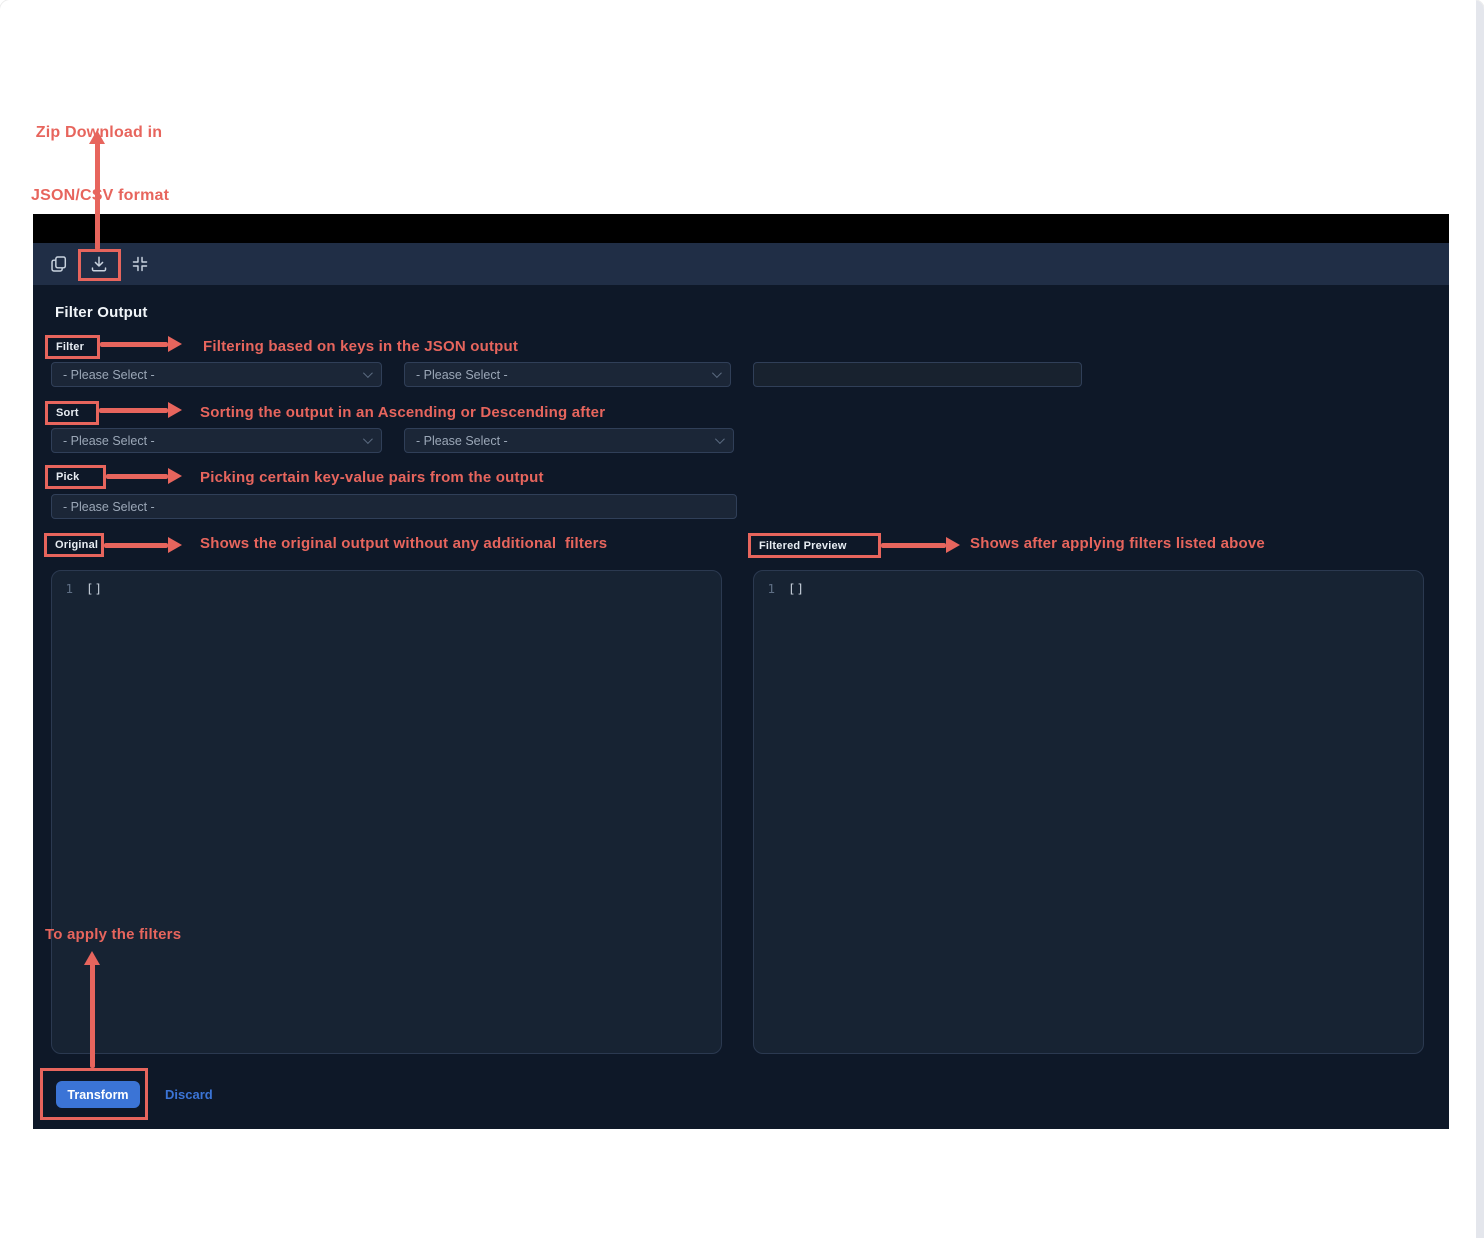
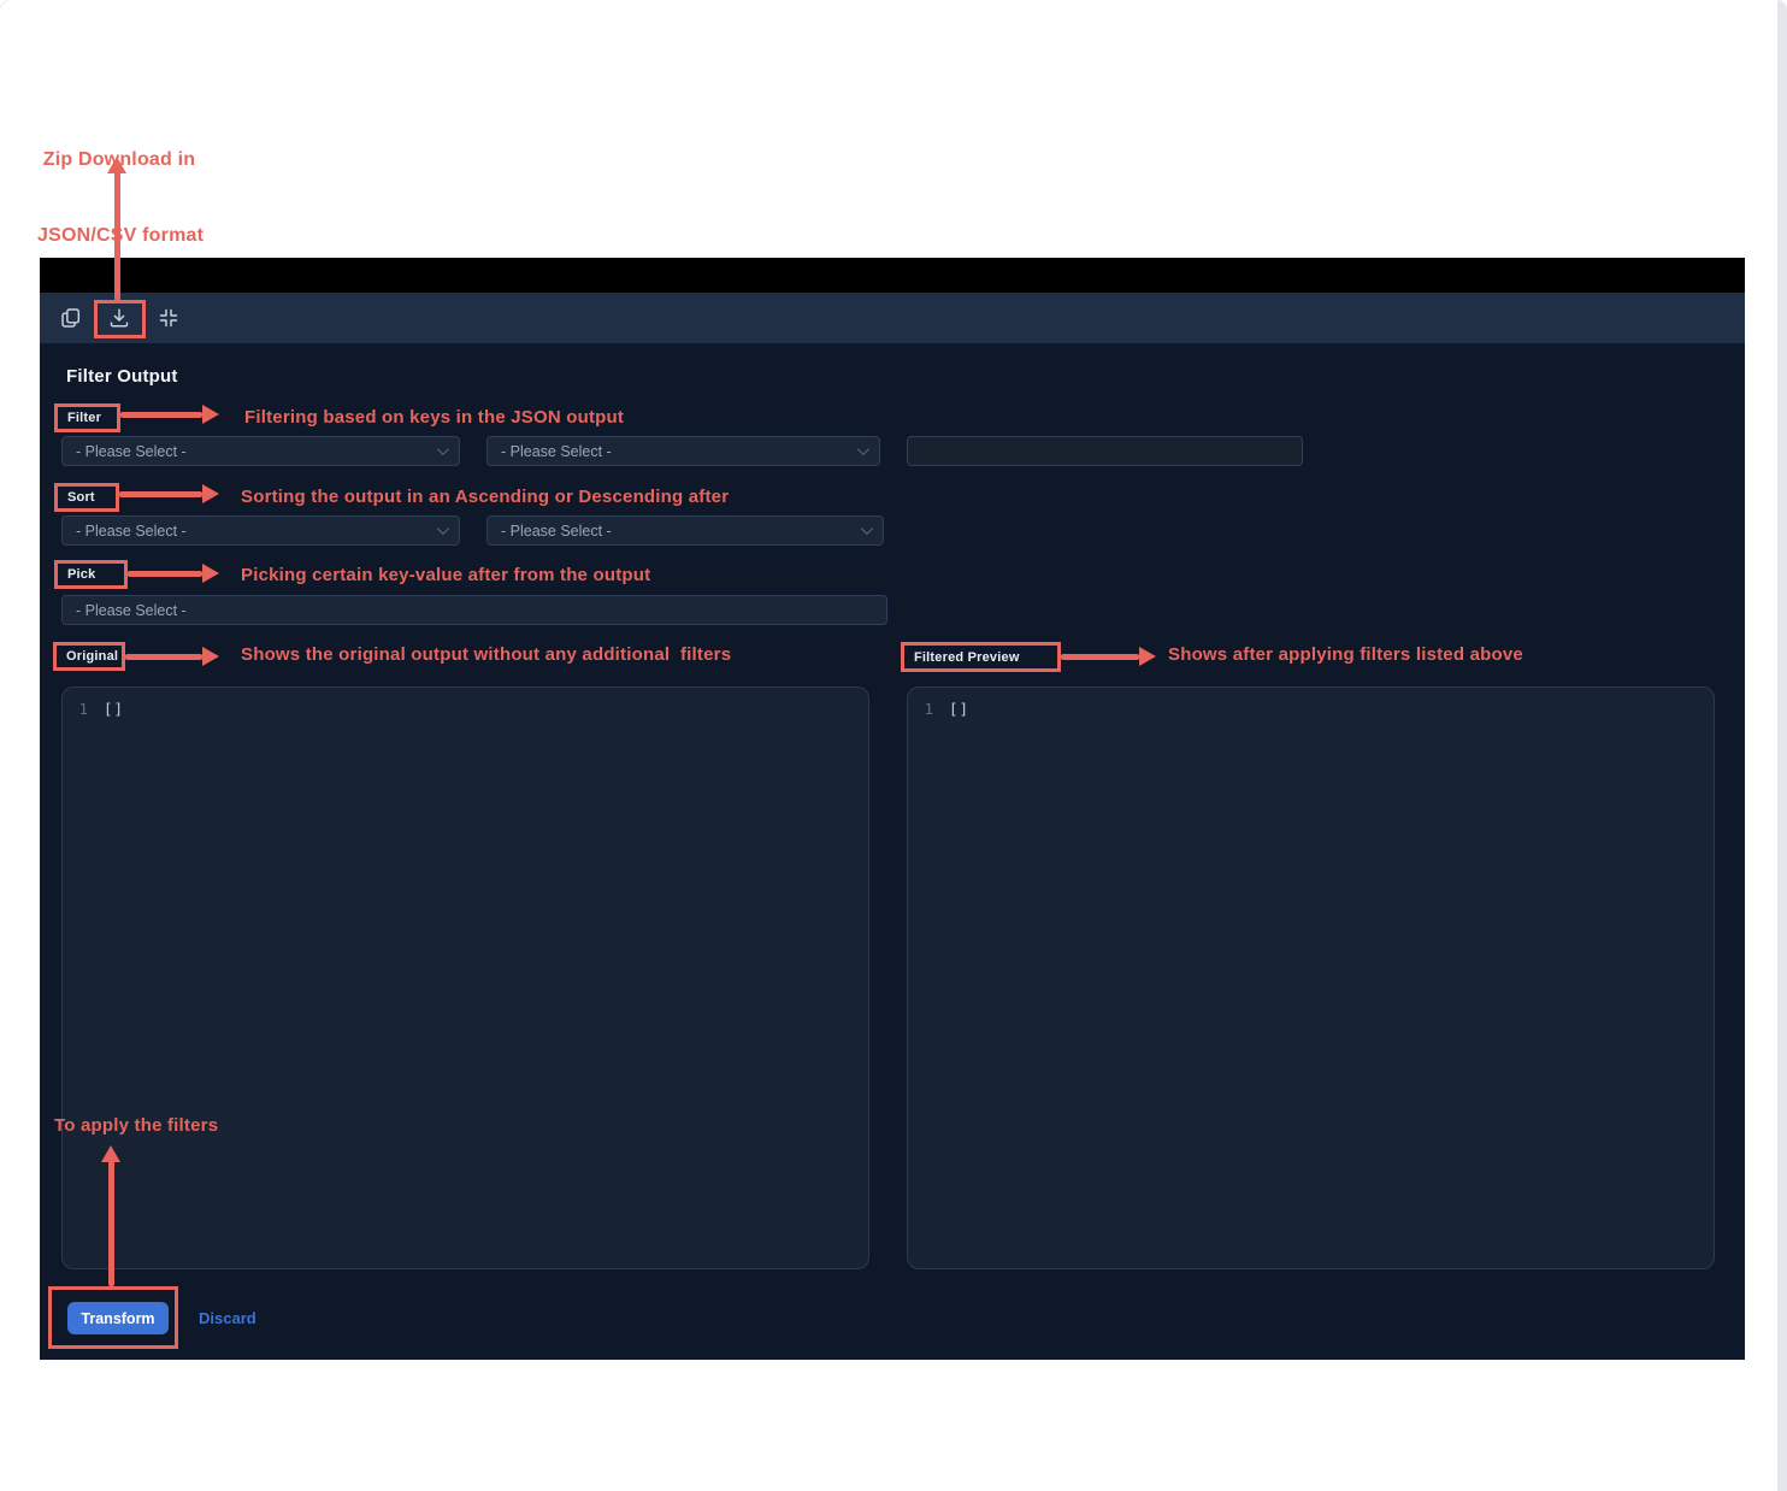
  Filter Output
  Filter
  - Please Select -
  - Please Select -
  Sort
  - Please Select -
  - Please Select -
  Pick
  - Please Select -
  Original
  Filtered Preview
  1
  []
  1
  []
  Transform
  Discard
  Zip Download in
  JSON/CV format
  Filtering based on keys in the JSON output
  Sorting the output in an Ascending or Descending after
- Picking certain key-value pairs from the output
+ Picking certain key-value after from the output
  Shows the original output without any additional filters
  Shows after applying filters listed above
  To apply the filters
